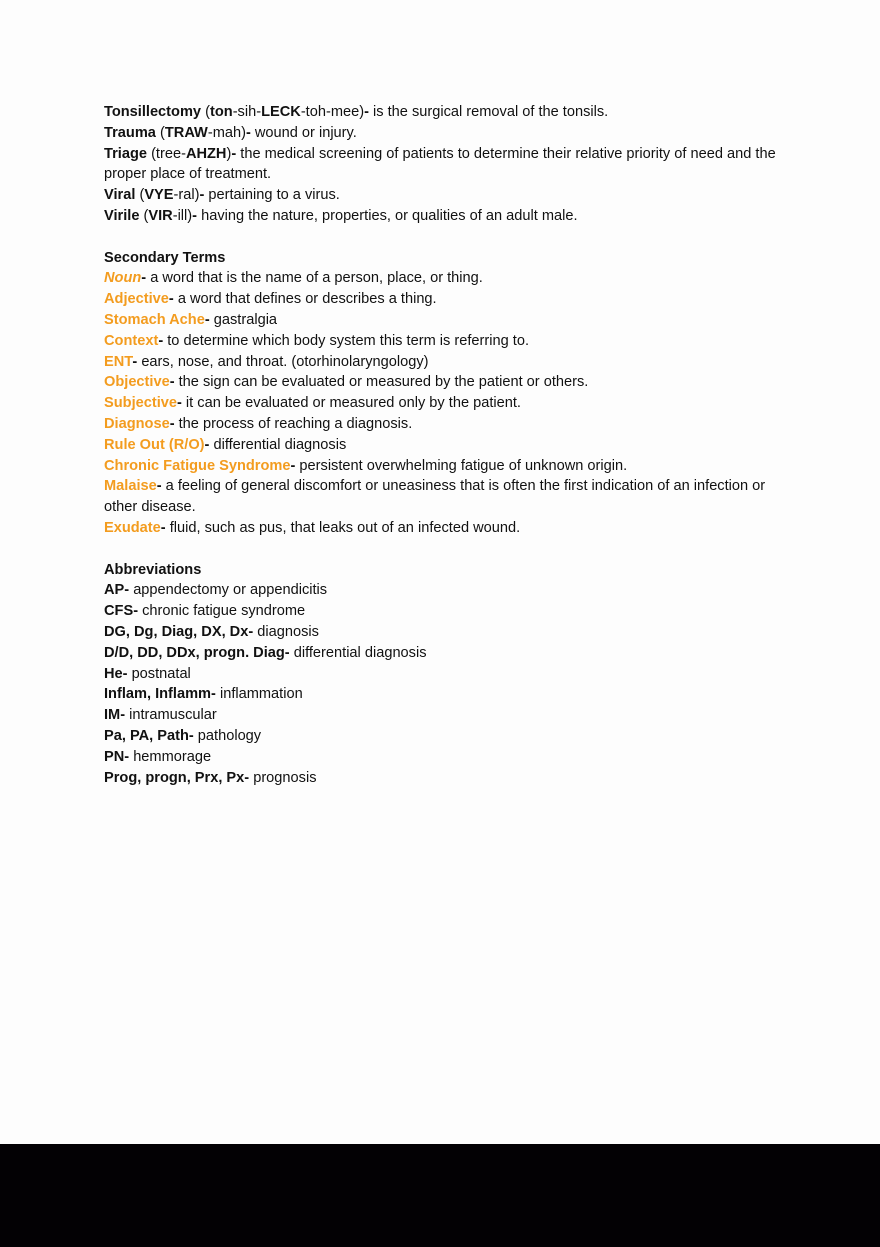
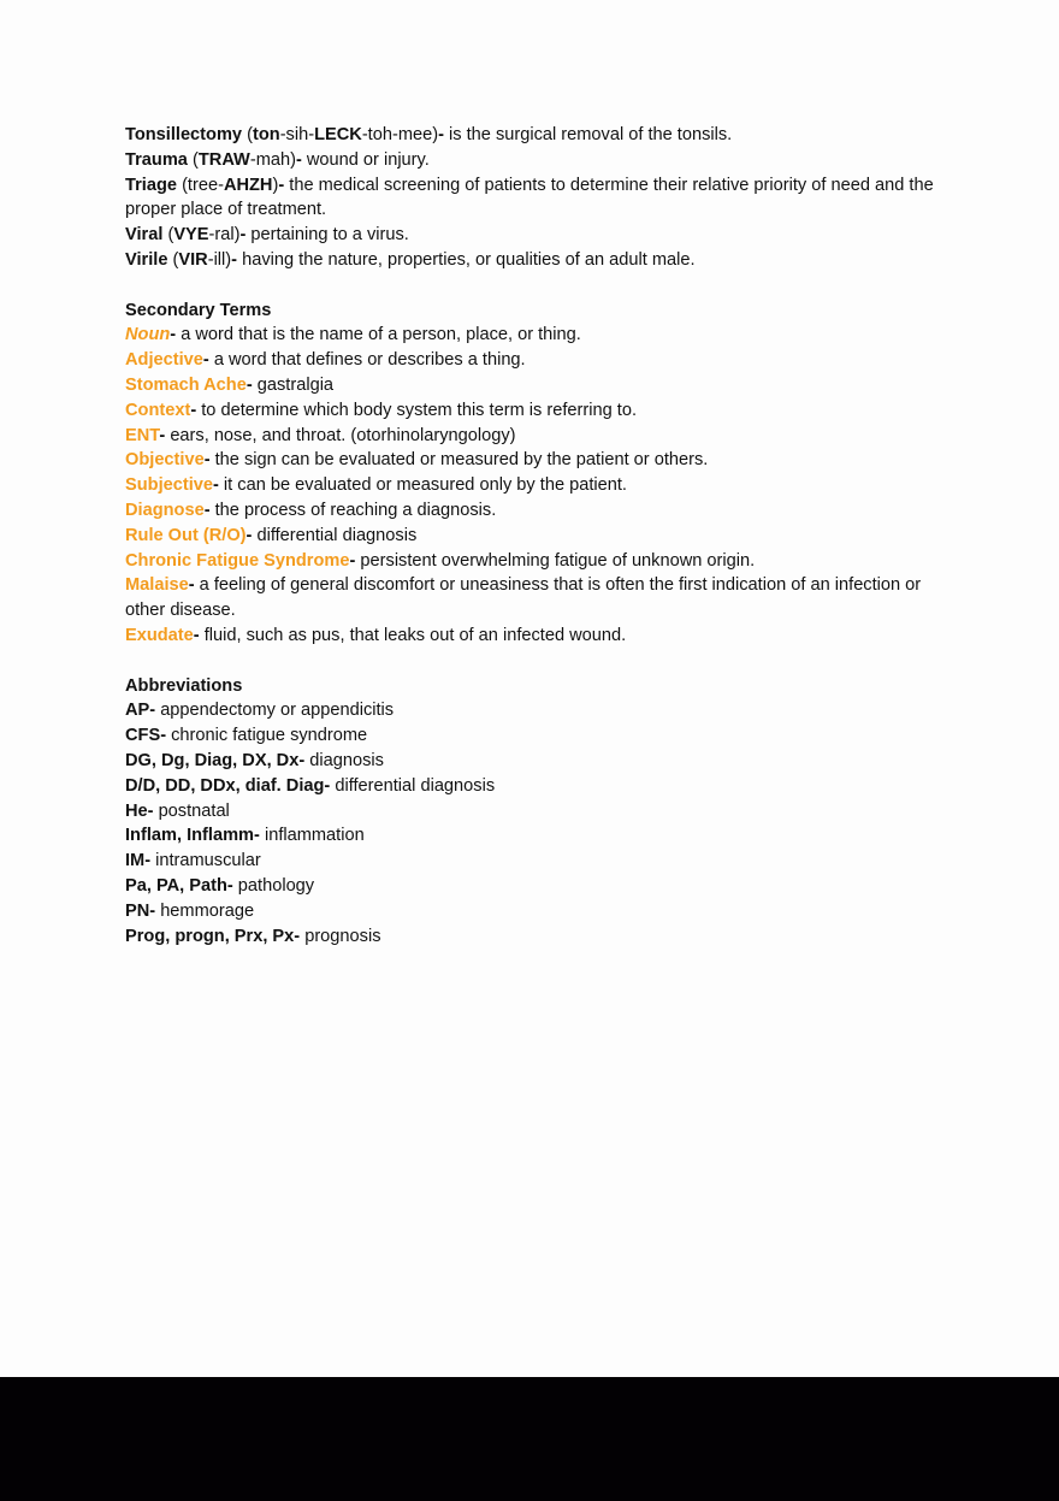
  Tonsillectomy (ton-sih-LECK-toh-mee)- is the surgical removal of the tonsils.
  Trauma (TRAW-mah)- wound or injury.
  Triage (tree-AHZH)- the medical screening of patients to determine their relative priority of need and the proper place of treatment.
  Viral (VYE-ral)- pertaining to a virus.
  Virile (VIR-ill)- having the nature, properties, or qualities of an adult male.
  Secondary Terms
  Noun- a word that is the name of a person, place, or thing.
  Adjective- a word that defines or describes a thing.
  Stomach Ache- gastralgia
  Context- to determine which body system this term is referring to.
  ENT- ears, nose, and throat. (otorhinolaryngology)
  Objective- the sign can be evaluated or measured by the patient or others.
  Subjective- it can be evaluated or measured only by the patient.
  Diagnose- the process of reaching a diagnosis.
  Rule Out (R/O)- differential diagnosis
  Chronic Fatigue Syndrome- persistent overwhelming fatigue of unknown origin.
  Malaise- a feeling of general discomfort or uneasiness that is often the first indication of an infection or other disease.
  Exudate- fluid, such as pus, that leaks out of an infected wound.
  Abbreviations
  AP- appendectomy or appendicitis
  CFS- chronic fatigue syndrome
  DG, Dg, Diag, DX, Dx- diagnosis
- D/D, DD, DDx, progn. Diag- differential diagnosis
+ D/D, DD, DDx, diaf. Diag- differential diagnosis
  He- postnatal
  Inflam, Inflamm- inflammation
  IM- intramuscular
  Pa, PA, Path- pathology
  PN- hemmorage
  Prog, progn, Prx, Px- prognosis
